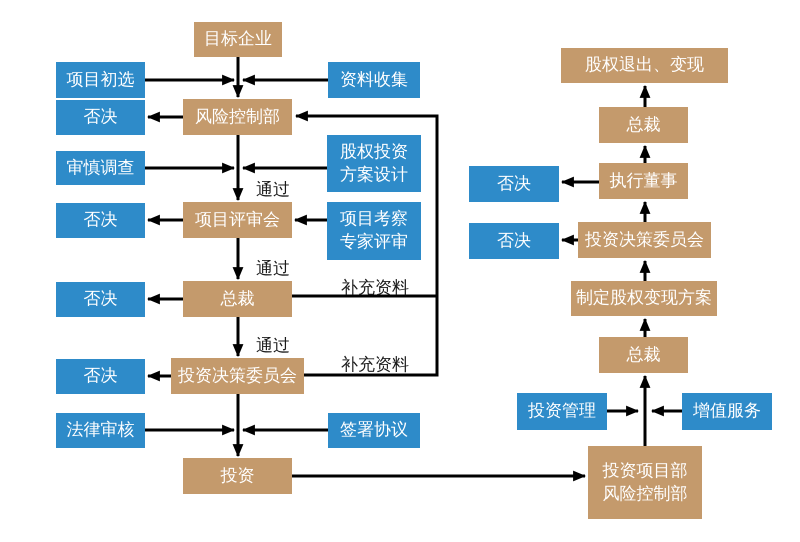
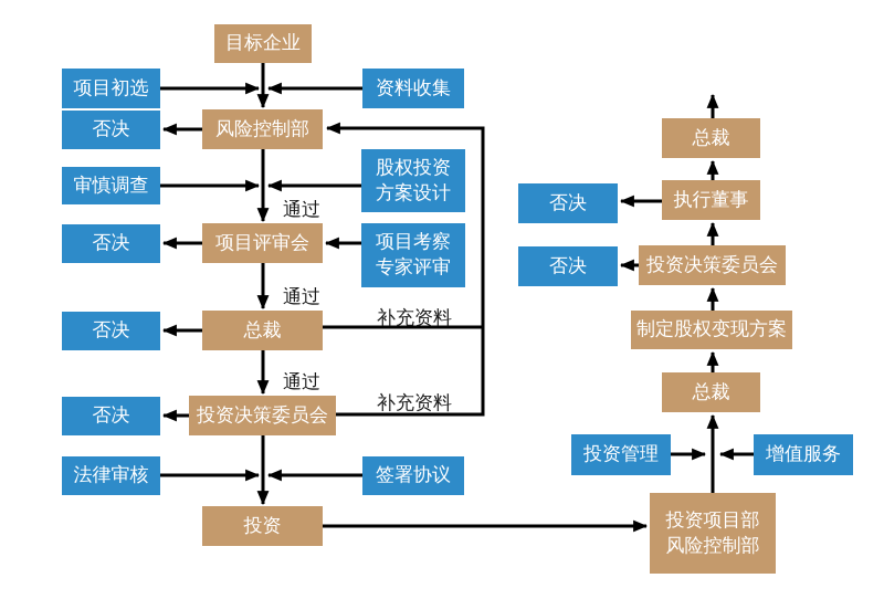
  目标企业
  项目初选
  资料收集
  否决
  风险控制部
  审慎调查
  股权投资
  方案设计
  否决
  项目评审会
  项目考察
  专家评审
  否决
  总裁
  否决
  投资决策委员会
  法律审核
  签署协议
  投资
- 股权退出、变现
  总裁
  否决
  执行董事
  否决
  投资决策委员会
  制定股权变现方案
  总裁
  投资管理
  增值服务
  投资项目部
  风险控制部
  通过
  通过
  通过
  补充资料
  补充资料
